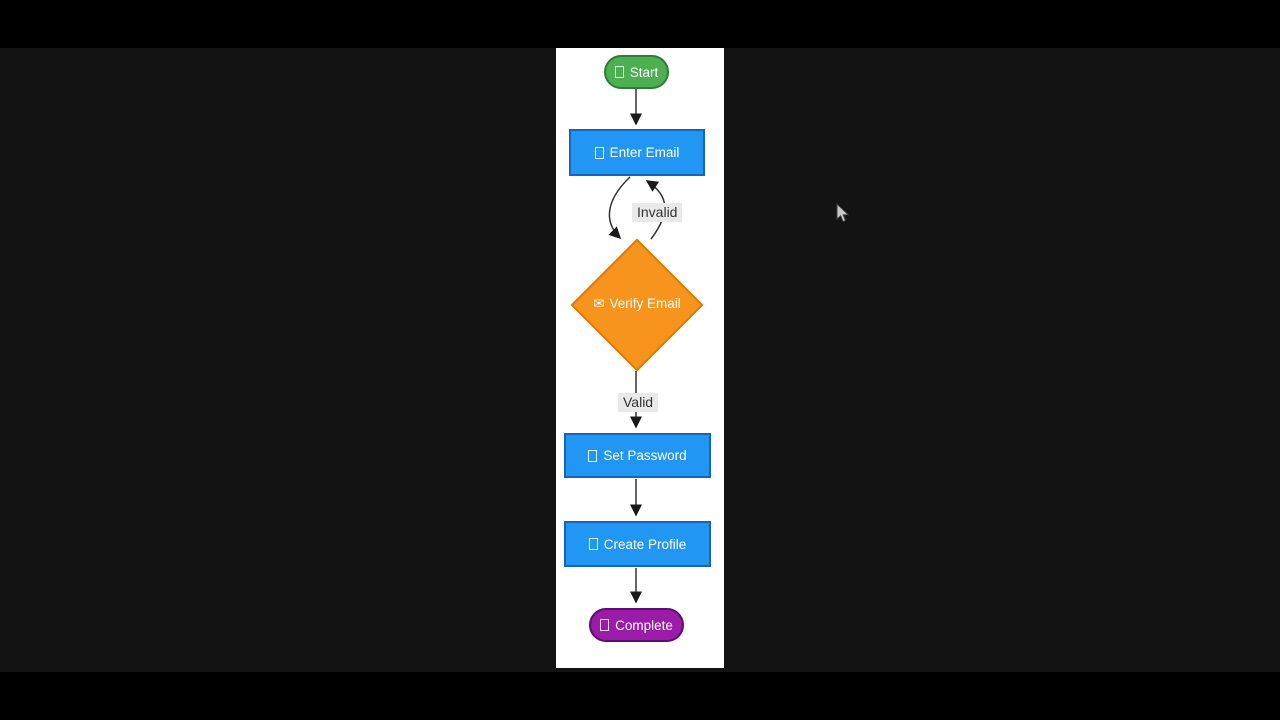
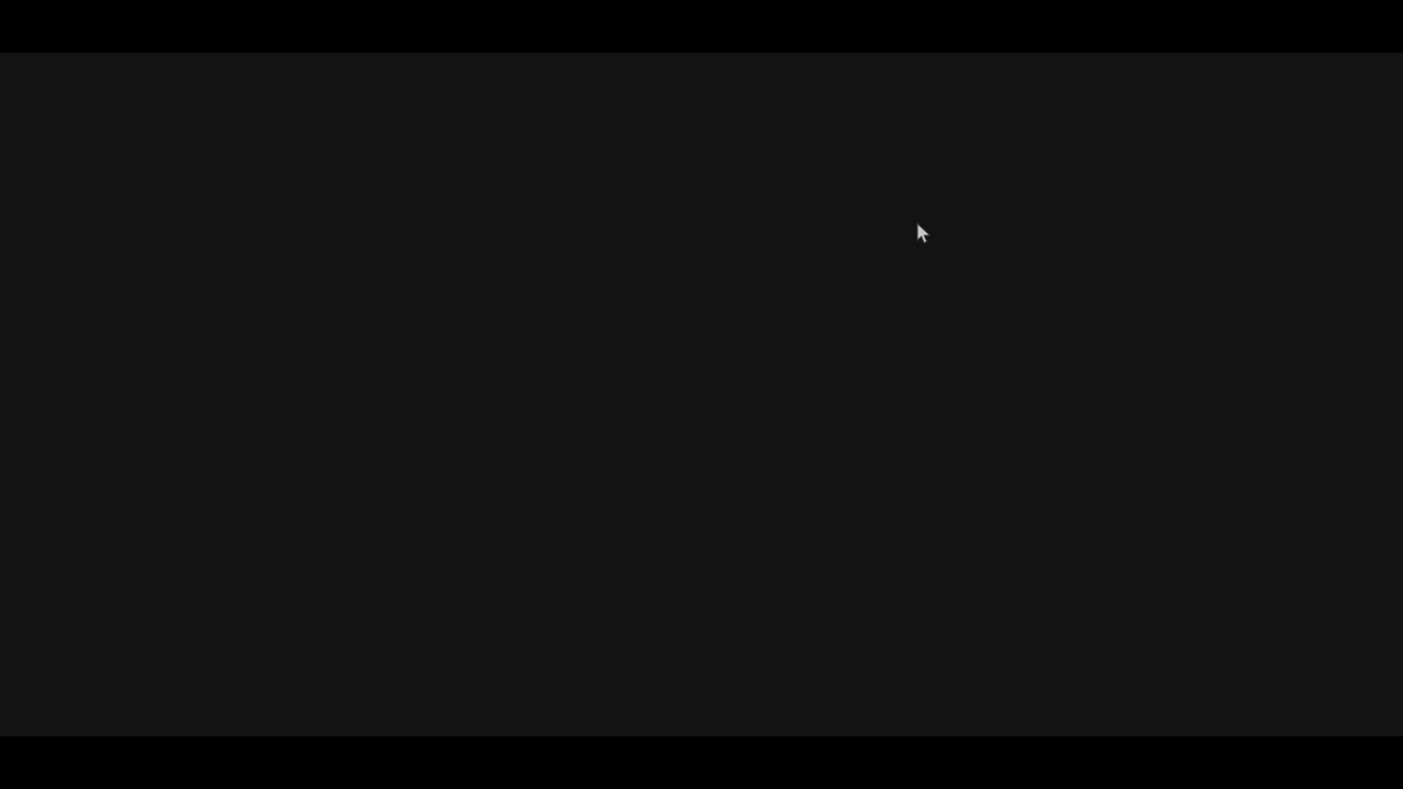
- Start
- Enter Email
- Invalid
- ✉ Verify Email
- Valid
- Set Password
- Create Profile
- Complete
